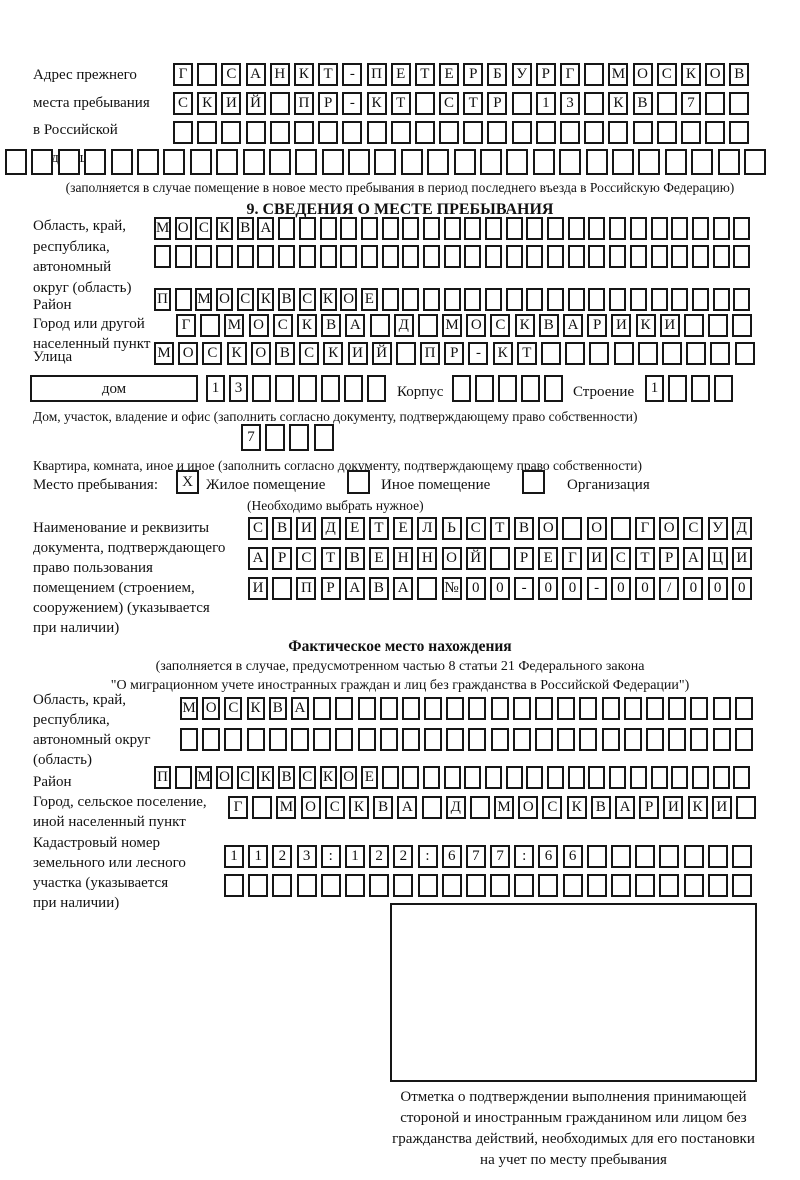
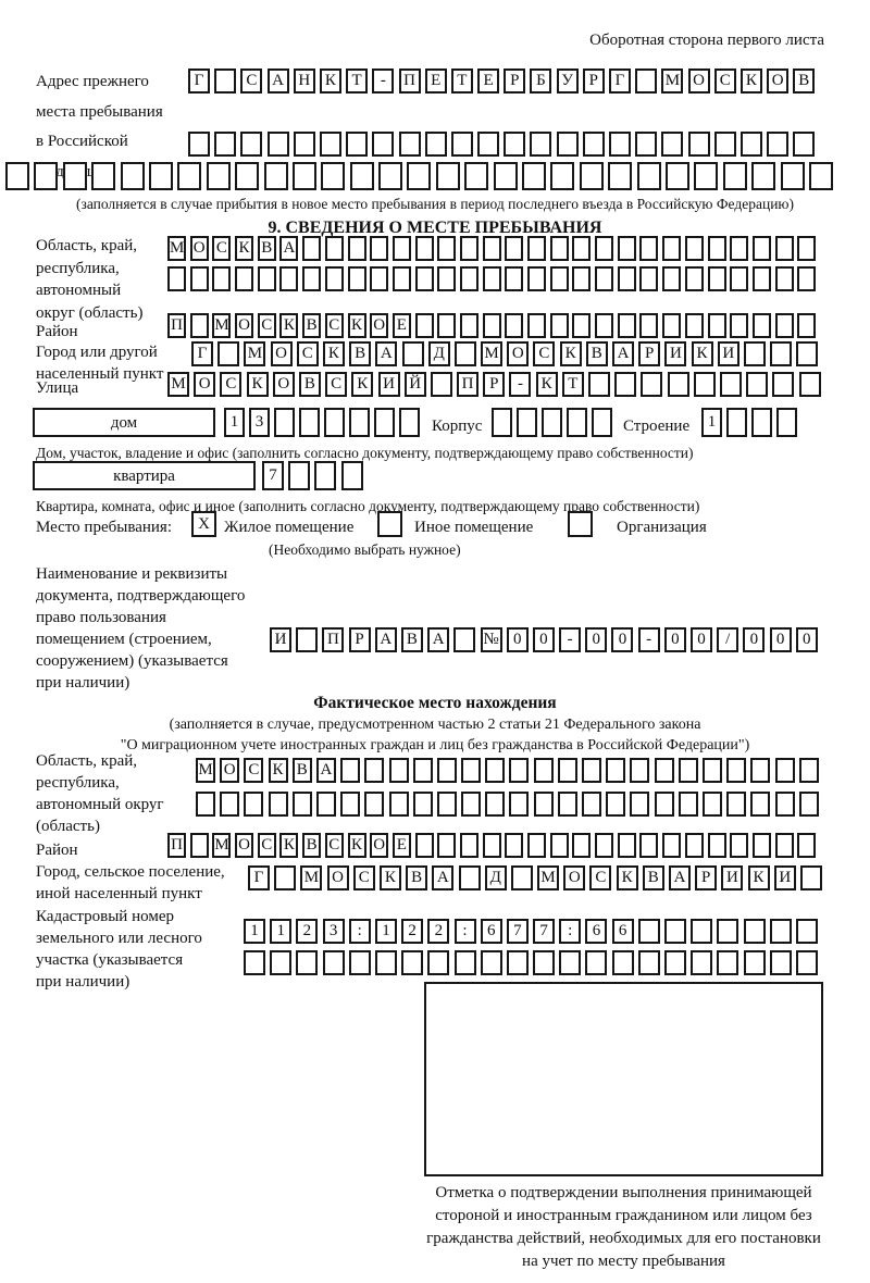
+ Оборотная сторона первого листа
  Адрес прежнего
  места пребывания
  в Российской
  Г С А Н К Т - П Е Т Е Р Б У Р Г М О С К О В
- С К И Й П Р - К Т С Т Р 1 3 К В 7
- (заполняется в случае помещение в новое место пребывания в период последнего въезда в Российскую Федерацию)
+ (заполняется в случае прибытия в новое место пребывания в период последнего въезда в Российскую Федерацию)
  9. СВЕДЕНИЯ О МЕСТЕ ПРЕБЫВАНИЯ
  Область, край,
  республика,
  автономный
  округ (область)
  М О С К В А
  Район
  П М О С К В С К О Е
  Город или другой
  населенный пункт
  Г М О С К В А Д М О С К В А Р И К И
  Улица
  М О С К О В С К И Й П Р - К Т
  дом
  1 3
  Корпус
  Строение
  1
  Дом, участок, владение и офис (заполнить согласно документу, подтверждающему право собственности)
+ квартира
  7
- Квартира, комната, иное и иное (заполнить согласно документу, подтверждающему право собственности)
+ Квартира, комната, офис и иное (заполнить согласно документу, подтверждающему право собственности)
  Место пребывания:
  X
  Жилое помещение
  Иное помещение
  Организация
  (Необходимо выбрать нужное)
  Наименование и реквизиты
  документа, подтверждающего
  право пользования
  помещением (строением,
  сооружением) (указывается
  при наличии)
- С В И Д Е Т Е Л Ь С Т В О О Г О С У Д
- А Р С Т В Е Н Н О Й Р Е Г И С Т Р А Ц И
  И П Р А В А № 0 0 - 0 0 - 0 0 / 0 0 0
  Фактическое место нахождения
- (заполняется в случае, предусмотренном частью 8 статьи 21 Федерального закона
+ (заполняется в случае, предусмотренном частью 2 статьи 21 Федерального закона
  "О миграционном учете иностранных граждан и лиц без гражданства в Российской Федерации")
  Область, край,
  республика,
  автономный округ
  (область)
  М О С К В А
  Район
  П М О С К В С К О Е
  Город, сельское поселение,
  иной населенный пункт
  Г М О С К В А Д М О С К В А Р И К И
  Кадастровый номер
  земельного или лесного
  участка (указывается
  при наличии)
  1 1 2 3 : 1 2 2 : 6 7 7 : 6 6
  Отметка о подтверждении выполнения принимающей
  стороной и иностранным гражданином или лицом без
  гражданства действий, необходимых для его постановки
  на учет по месту пребывания
